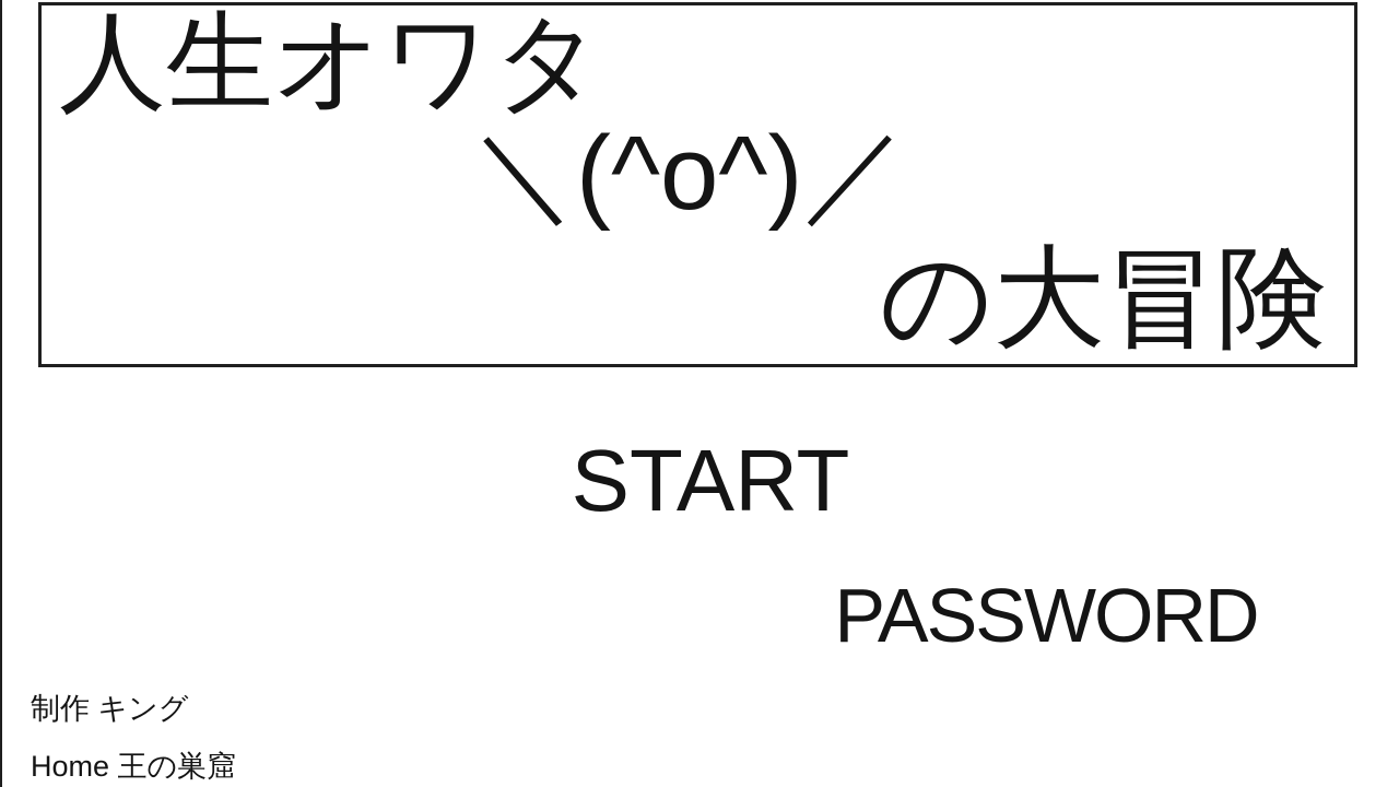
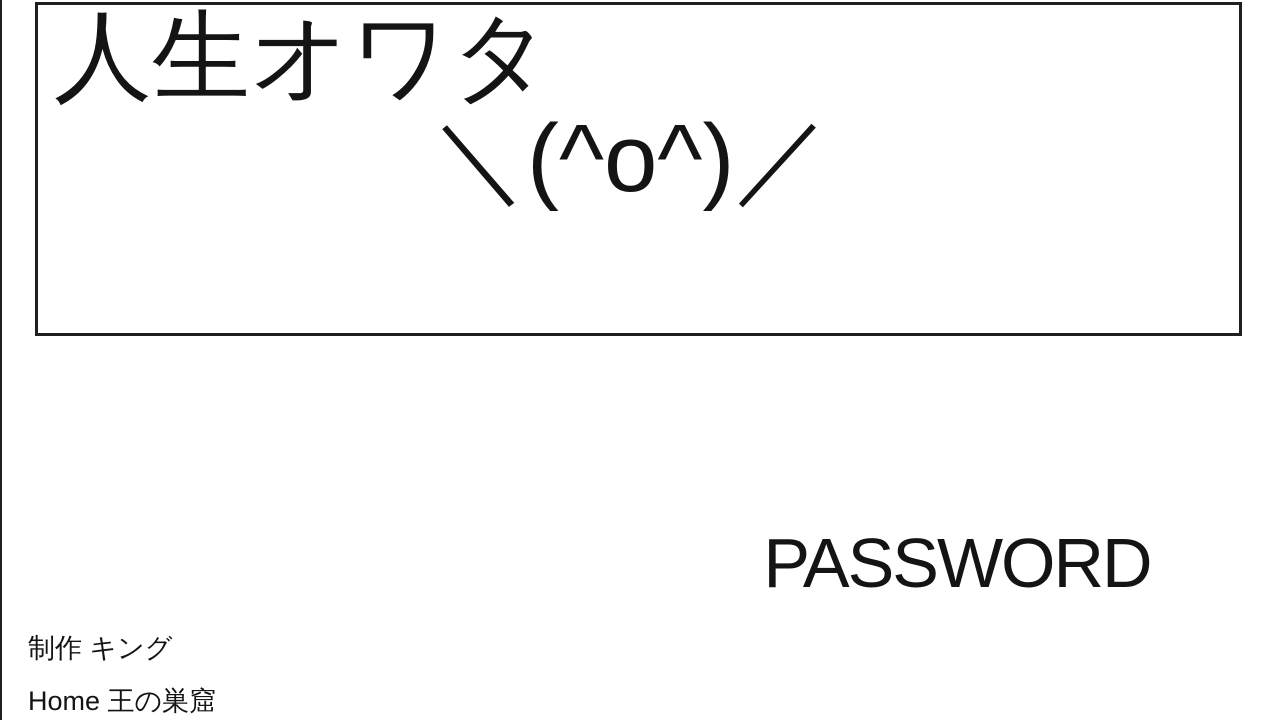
  人生オワタ
  ＼(^o^)／
- の大冒険
- START
  PASSWORD
  制作 キング
  Home 王の巣窟
